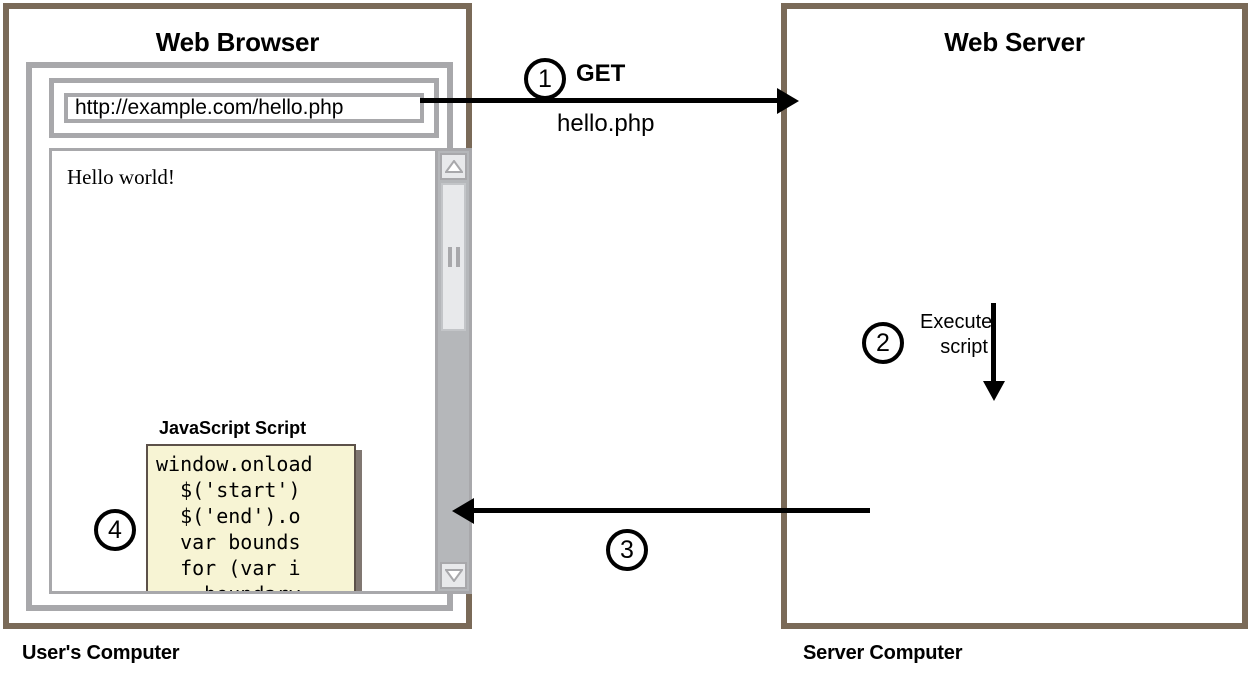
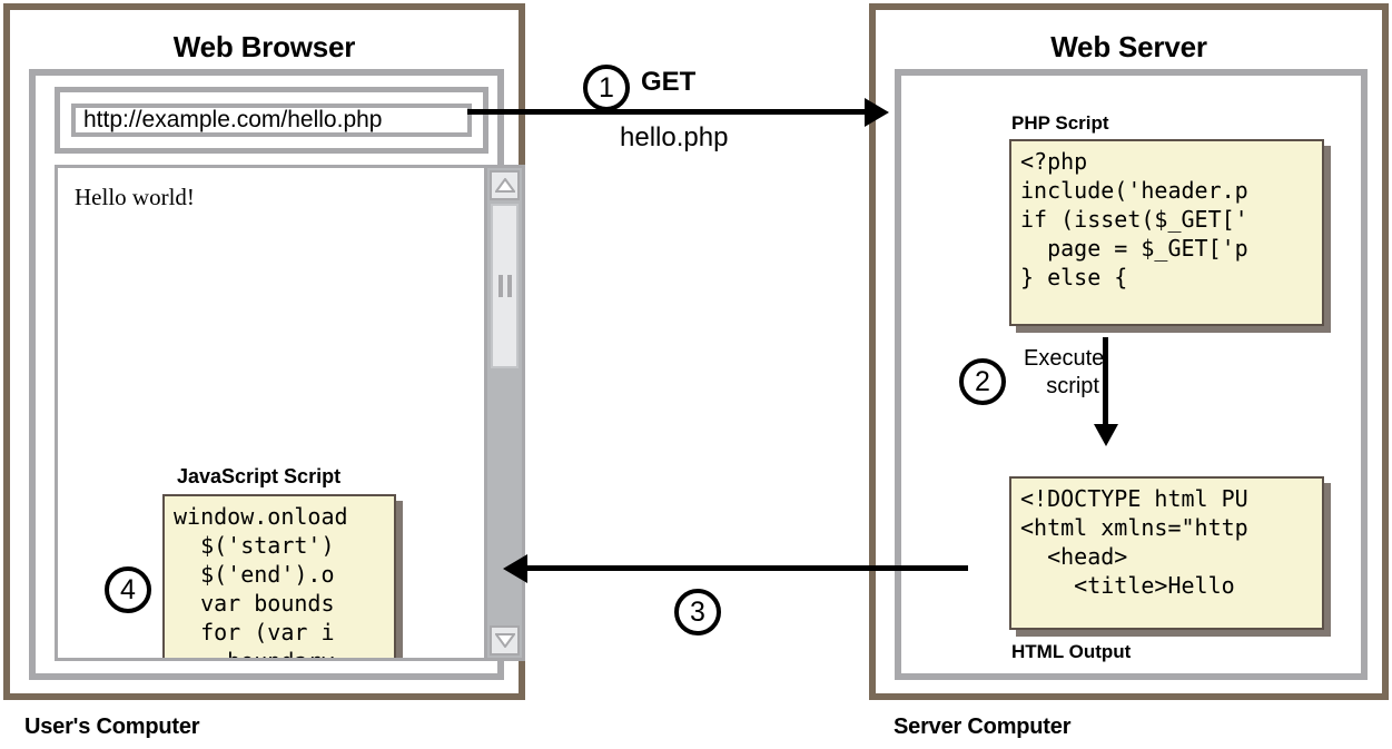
  Web Browser
  http://example.com/hello.php
  Hello world!
  JavaScript Script
  window.onload
  $('start')
  $('end').o
  var bounds
  for (var i
  4
  User's Computer
  Web Server
+ PHP Script
+ <?php
+ include('header.p
+ if (isset($_GET['
+ page = $_GET['p
+ } else {
+ <!DOCTYPE html PU
+ <html xmlns="http
+ <head>
+ <title>Hello
+ HTML Output
  Server Computer
  1
  GET
  hello.php
  2
  Execute
  script
  3
